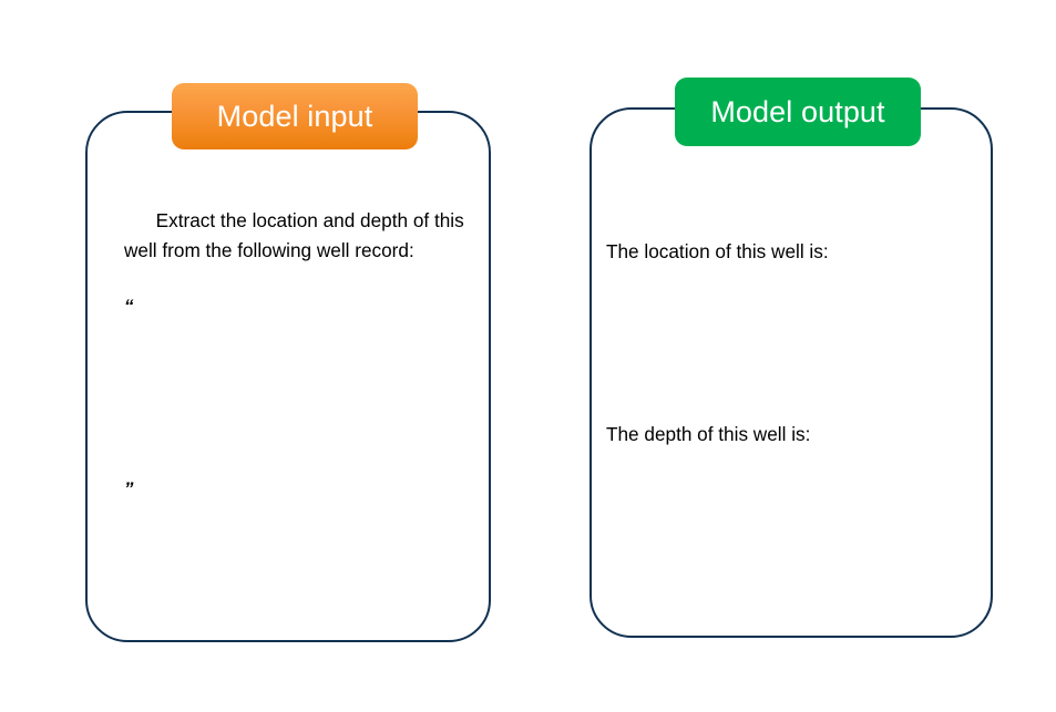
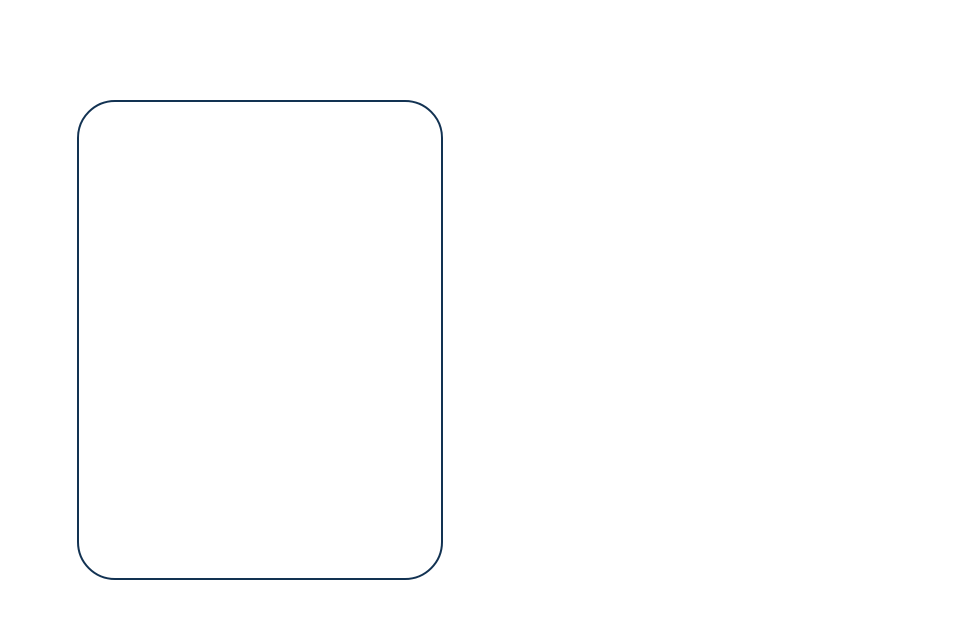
- Extract the location and depth of this well from the following well record:
- “
- ”
- Model input
- The location of this well is:
- The depth of this well is:
- Model output
